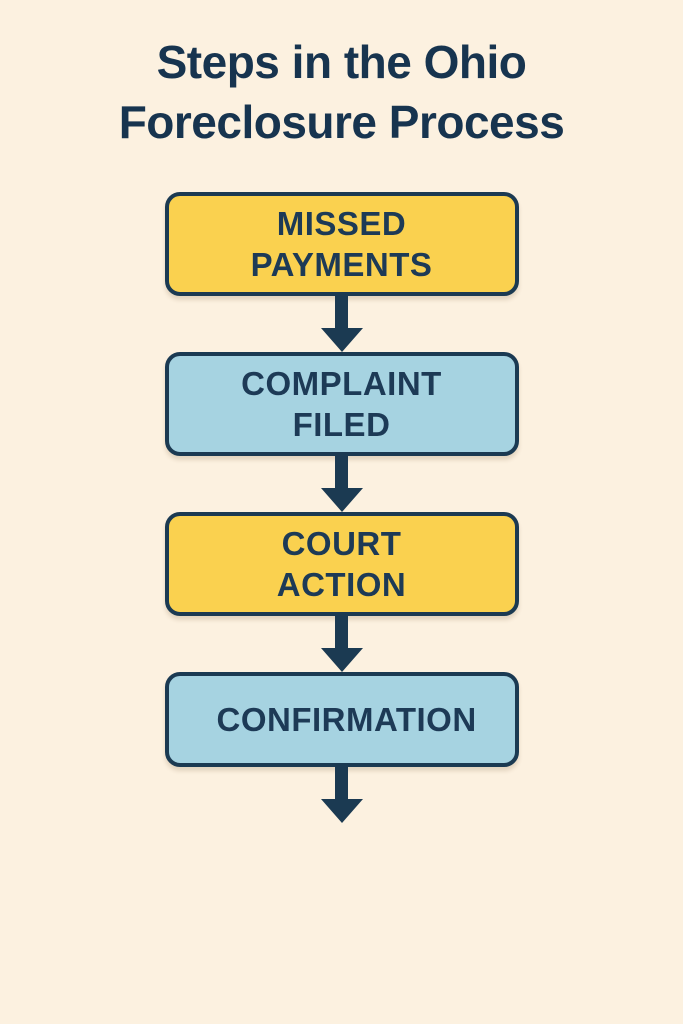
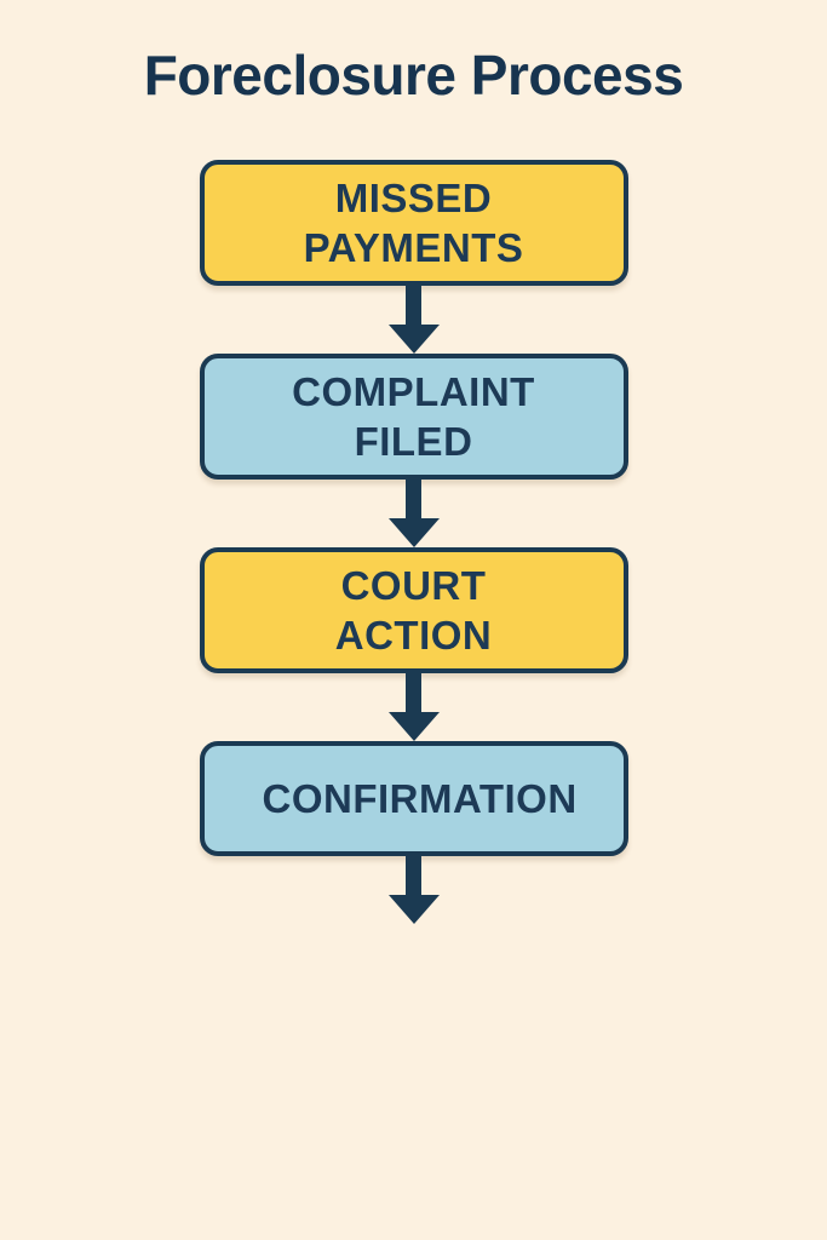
- Steps in the Ohio
  Foreclosure Process
  MISSED PAYMENTS
  COMPLAINT FILED
  COURT ACTION
  CONFIRMATION
